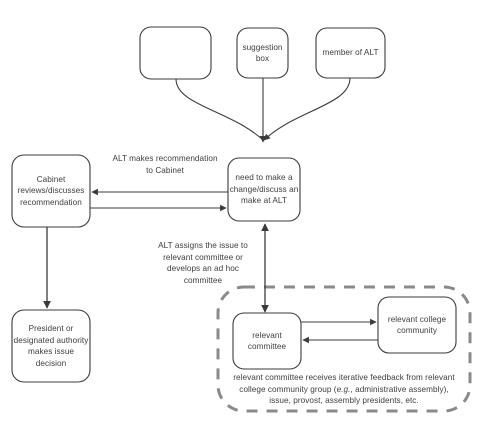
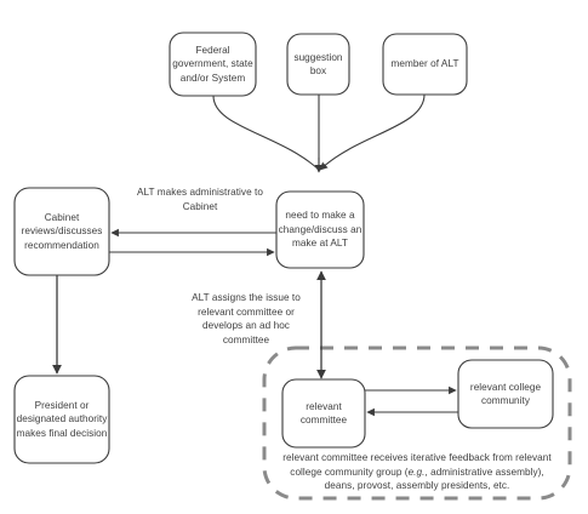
+ Federal government, state and/or System
  suggestion box
  member of ALT
  need to make a change/discuss an make at ALT
  Cabinet reviews/discusses recommendation
- President or designated authority makes issue decision
+ President or designated authority makes final decision
  relevant committee
  relevant college community
- ALT makes recommendation to Cabinet
+ ALT makes administrative to Cabinet
  ALT assigns the issue to relevant committee or develops an ad hoc committee
- relevant committee receives iterative feedback from relevant college community group (e.g., administrative assembly), issue, provost, assembly presidents, etc.
+ relevant committee receives iterative feedback from relevant college community group (e.g., administrative assembly), deans, provost, assembly presidents, etc.
